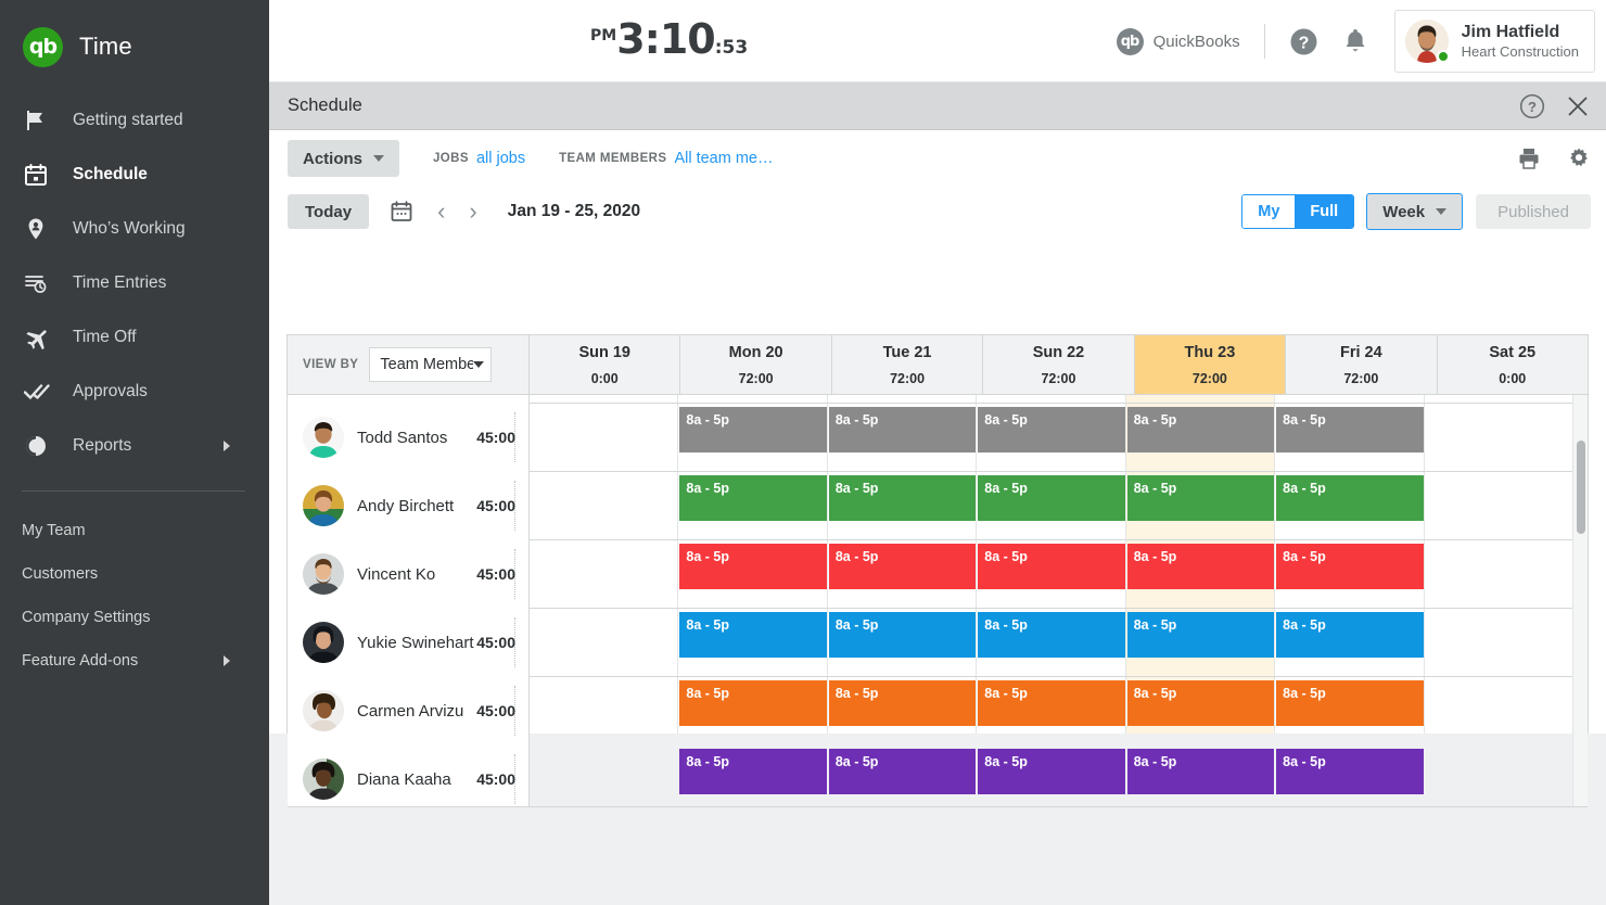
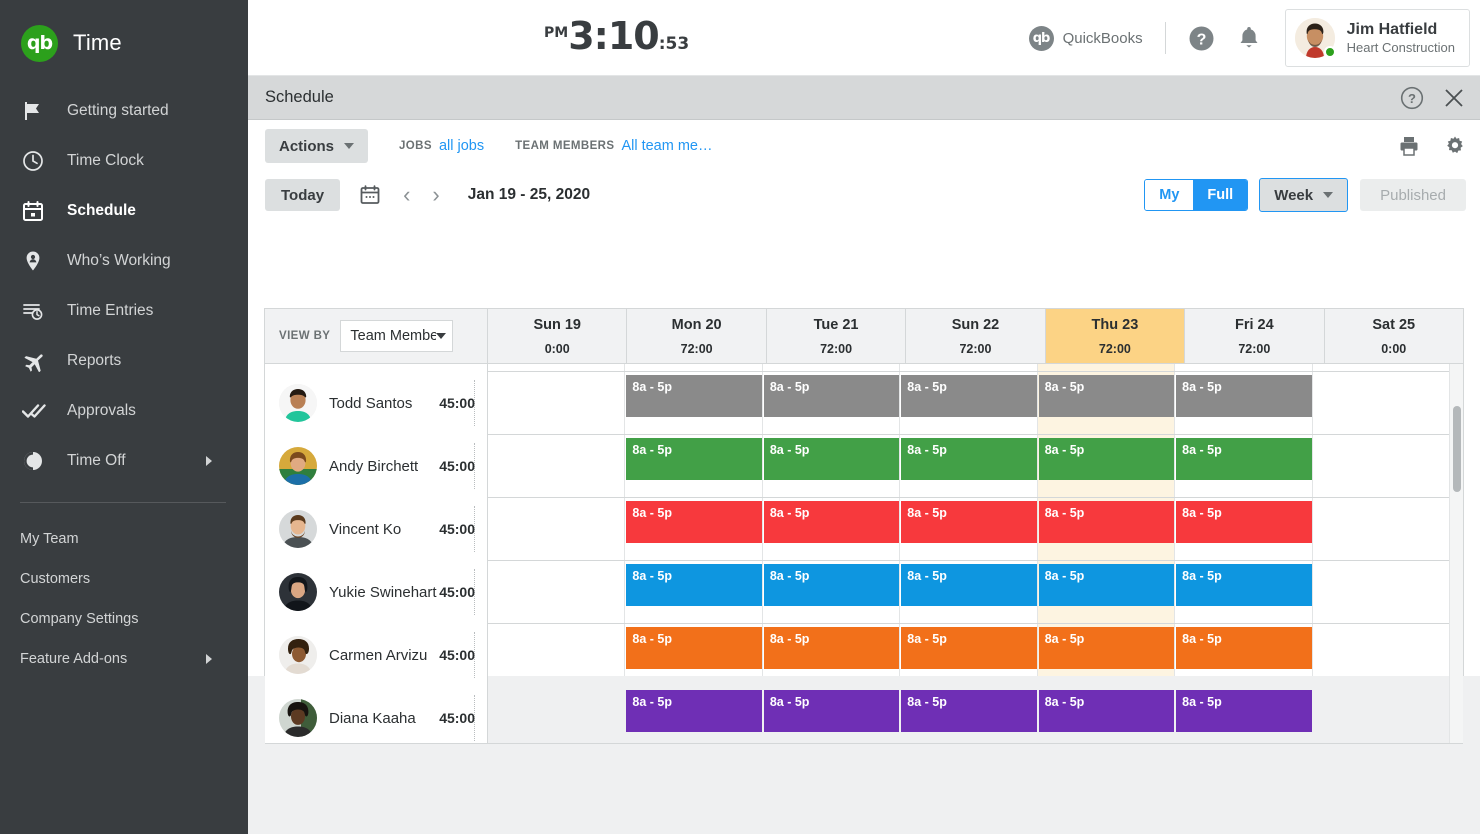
  qb
  Time
  Getting started
+ Time Clock
  Schedule
  Who’s Working
  Time Entries
- Time Off
+ Reports
  Approvals
- Reports
+ Time Off
  My Team
  Customers
  Company Settings
  Feature Add-ons
  PM
  3:10
  :53
  qb
  QuickBooks
  ?
  Jim Hatfield
  Heart Construction
  Schedule
  ?
  Actions
  JOBS
  all jobs
  TEAM MEMBERS
  All team me…
  Today
  ‹
  ›
  Jan 19 - 25, 2020
  My
  Full
  Week
  Published
  VIEW BY
  Team Membe
  Sun 19
  0:00
  Mon 20
  72:00
  Tue 21
  72:00
  Sun 22
  72:00
  Thu 23
  72:00
  Fri 24
  72:00
  Sat 25
  0:00
  Todd Santos
  45:00
  8a - 5p
  8a - 5p
  8a - 5p
  8a - 5p
  8a - 5p
  Andy Birchett
  45:00
  8a - 5p
  8a - 5p
  8a - 5p
  8a - 5p
  8a - 5p
  Vincent Ko
  45:00
  8a - 5p
  8a - 5p
  8a - 5p
  8a - 5p
  8a - 5p
  Yukie Swinehart
  45:00
  8a - 5p
  8a - 5p
  8a - 5p
  8a - 5p
  8a - 5p
  Carmen Arvizu
  45:00
  8a - 5p
  8a - 5p
  8a - 5p
  8a - 5p
  8a - 5p
  Diana Kaaha
  45:00
  8a - 5p
  8a - 5p
  8a - 5p
  8a - 5p
  8a - 5p
